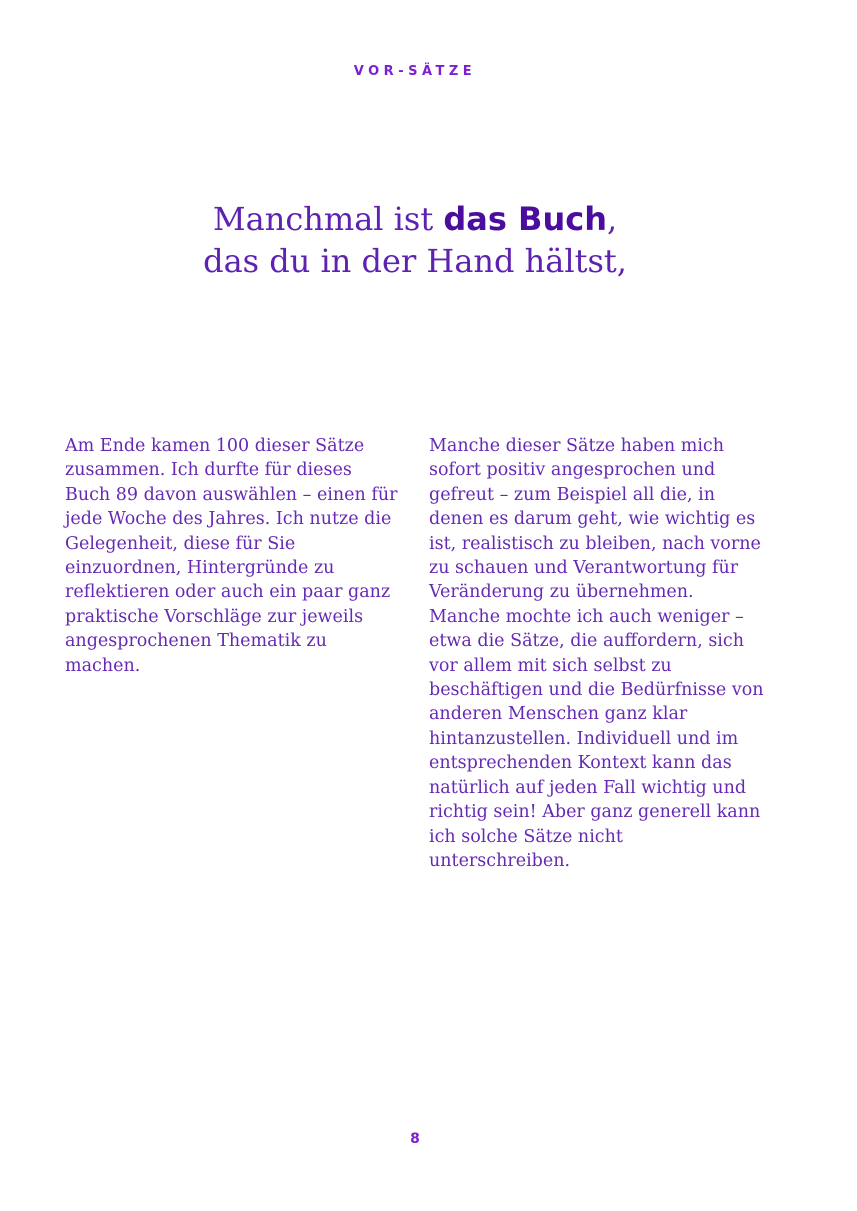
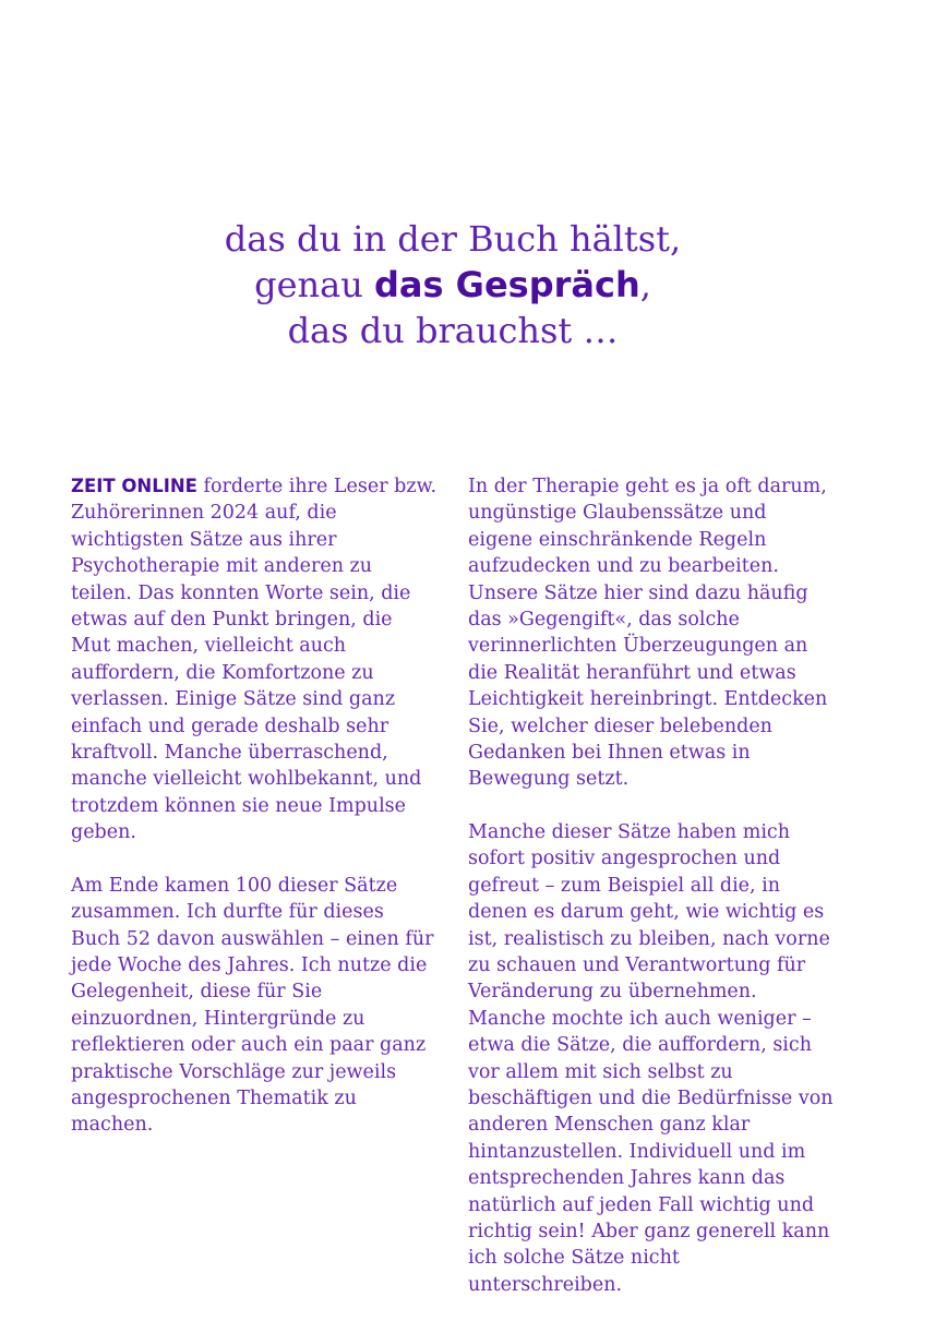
- VOR-SÄTZE
- Manchmal ist das Buch,
- das du in der Hand hältst,
+ das du in der Buch hältst,
+ genau das Gespräch,
+ das du brauchst …
+ ZEIT ONLINE forderte ihre Leser bzw. Zuhörerinnen 2024 auf, die wichtigsten Sätze aus ihrer Psychotherapie mit anderen zu teilen. Das konnten Worte sein, die etwas auf den Punkt bringen, die Mut machen, vielleicht auch auffordern, die Komfortzone zu verlassen. Einige Sätze sind ganz einfach und gerade deshalb sehr kraftvoll. Manche überraschend, manche vielleicht wohlbekannt, und trotzdem können sie neue Impulse geben.
- Am Ende kamen 100 dieser Sätze zusammen. Ich durfte für dieses Buch 89 davon auswählen – einen für jede Woche des Jahres. Ich nutze die Gelegenheit, diese für Sie einzuordnen, Hintergründe zu reflektieren oder auch ein paar ganz praktische Vorschläge zur jeweils angesprochenen Thematik zu machen.
+ Am Ende kamen 100 dieser Sätze zusammen. Ich durfte für dieses Buch 52 davon auswählen – einen für jede Woche des Jahres. Ich nutze die Gelegenheit, diese für Sie einzuordnen, Hintergründe zu reflektieren oder auch ein paar ganz praktische Vorschläge zur jeweils angesprochenen Thematik zu machen.
+ In der Therapie geht es ja oft darum, ungünstige Glaubenssätze und eigene einschränkende Regeln aufzudecken und zu bearbeiten. Unsere Sätze hier sind dazu häufig das »Gegengift«, das solche verinnerlichten Überzeugungen an die Realität heranführt und etwas Leichtigkeit hereinbringt. Entdecken Sie, welcher dieser belebenden Gedanken bei Ihnen etwas in Bewegung setzt.
- Manche dieser Sätze haben mich sofort positiv angesprochen und gefreut – zum Beispiel all die, in denen es darum geht, wie wichtig es ist, realistisch zu bleiben, nach vorne zu schauen und Verantwortung für Veränderung zu übernehmen. Manche mochte ich auch weniger – etwa die Sätze, die auffordern, sich vor allem mit sich selbst zu beschäftigen und die Bedürfnisse von anderen Menschen ganz klar hintanzustellen. Individuell und im entsprechenden Kontext kann das natürlich auf jeden Fall wichtig und richtig sein! Aber ganz generell kann ich solche Sätze nicht unterschreiben.
+ Manche dieser Sätze haben mich sofort positiv angesprochen und gefreut – zum Beispiel all die, in denen es darum geht, wie wichtig es ist, realistisch zu bleiben, nach vorne zu schauen und Verantwortung für Veränderung zu übernehmen. Manche mochte ich auch weniger – etwa die Sätze, die auffordern, sich vor allem mit sich selbst zu beschäftigen und die Bedürfnisse von anderen Menschen ganz klar hintanzustellen. Individuell und im entsprechenden Jahres kann das natürlich auf jeden Fall wichtig und richtig sein! Aber ganz generell kann ich solche Sätze nicht unterschreiben.
- 8
